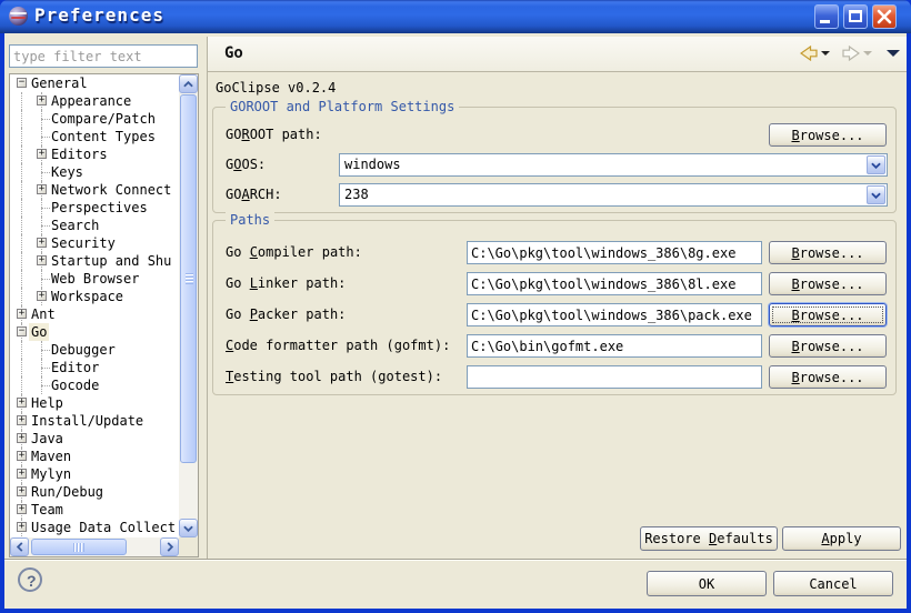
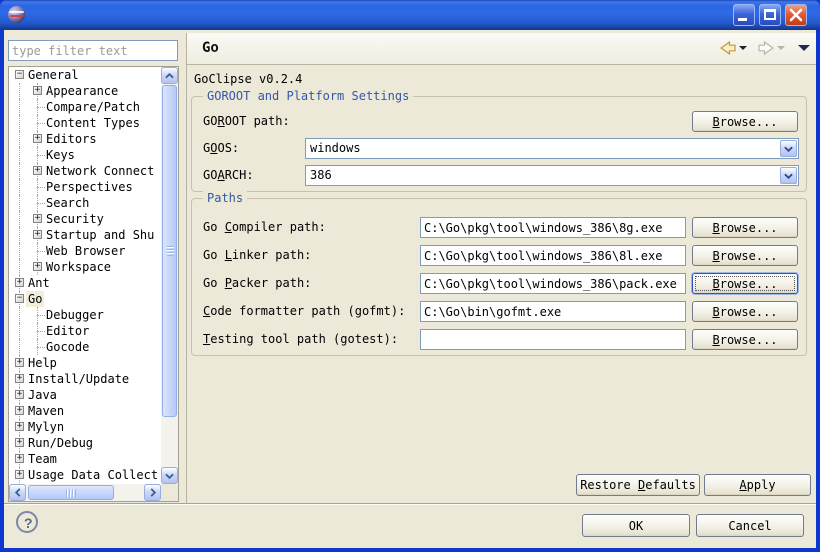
- Preferences
  type filter text
  −
  General
  +
  Appearance
  Compare/Patch
  Content Types
  +
  Editors
  Keys
  +
  Network Connect
  Perspectives
  Search
  +
  Security
  +
  Startup and Shu
  Web Browser
  +
  Workspace
  +
  Ant
  −
  Go
  Debugger
  Editor
  Gocode
  +
  Help
  +
  Install/Update
  +
  Java
  +
  Maven
  +
  Mylyn
  +
  Run/Debug
  +
  Team
  +
  Usage Data Collect
  Go
  GoClipse v0.2.4
  GOROOT and Platform Settings
  GOROOT path:
  Browse...
  GOOS:
  windows
  GOARCH:
- 238
+ 386
  Paths
  Go Compiler path:
  C:\Go\pkg\tool\windows_386\8g.exe
  Browse...
  Go Linker path:
  C:\Go\pkg\tool\windows_386\8l.exe
  Browse...
  Go Packer path:
  C:\Go\pkg\tool\windows_386\pack.exe
  Browse...
  Code formatter path (gofmt):
  C:\Go\bin\gofmt.exe
  Browse...
  Testing tool path (gotest):
  Browse...
  Restore Defaults
  Apply
  ?
  OK
  Cancel
